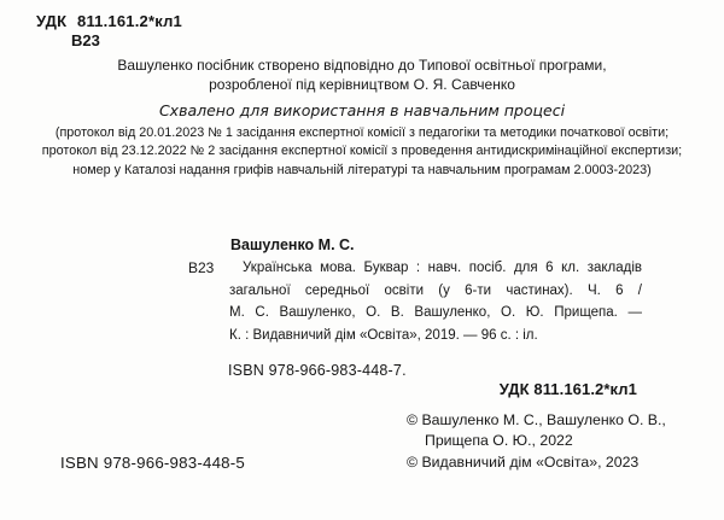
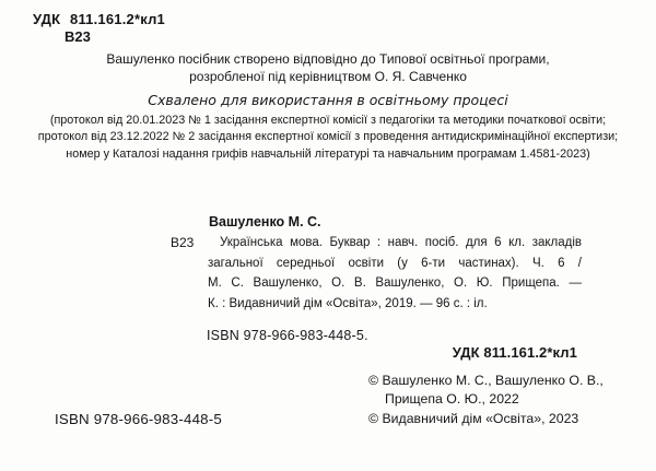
  УДК 811.161.2*кл1
  В23
  Вашуленко посібник створено відповідно до Типової освітньої програми,
  розробленої під керівництвом О. Я. Савченко
- Схвалено для використання в навчальним процесі
+ Схвалено для використання в освітньому процесі
  (протокол від 20.01.2023 № 1 засідання експертної комісії з педагогіки та методики початкової освіти;
  протокол від 23.12.2022 № 2 засідання експертної комісії з проведення антидискримінаційної експертизи;
- номер у Каталозі надання грифів навчальній літературі та навчальним програмам 2.0003-2023)
+ номер у Каталозі надання грифів навчальній літературі та навчальним програмам 1.4581-2023)
  Вашуленко М. С.
  В23
  Українська мова. Буквар : навч. посіб. для 6 кл. закладів
  загальної середньої освіти (у 6-ти частинах). Ч. 6 /
  М. С. Вашуленко, О. В. Вашуленко, О. Ю. Прищепа. —
  К. : Видавничий дім «Освіта», 2019. — 96 с. : іл.
- ISBN 978-966-983-448-7.
+ ISBN 978-966-983-448-5.
  УДК 811.161.2*кл1
  © Вашуленко М. С., Вашуленко О. В.,
  Прищепа О. Ю., 2022
  © Видавничий дім «Освіта», 2023
  ISBN 978-966-983-448-5
